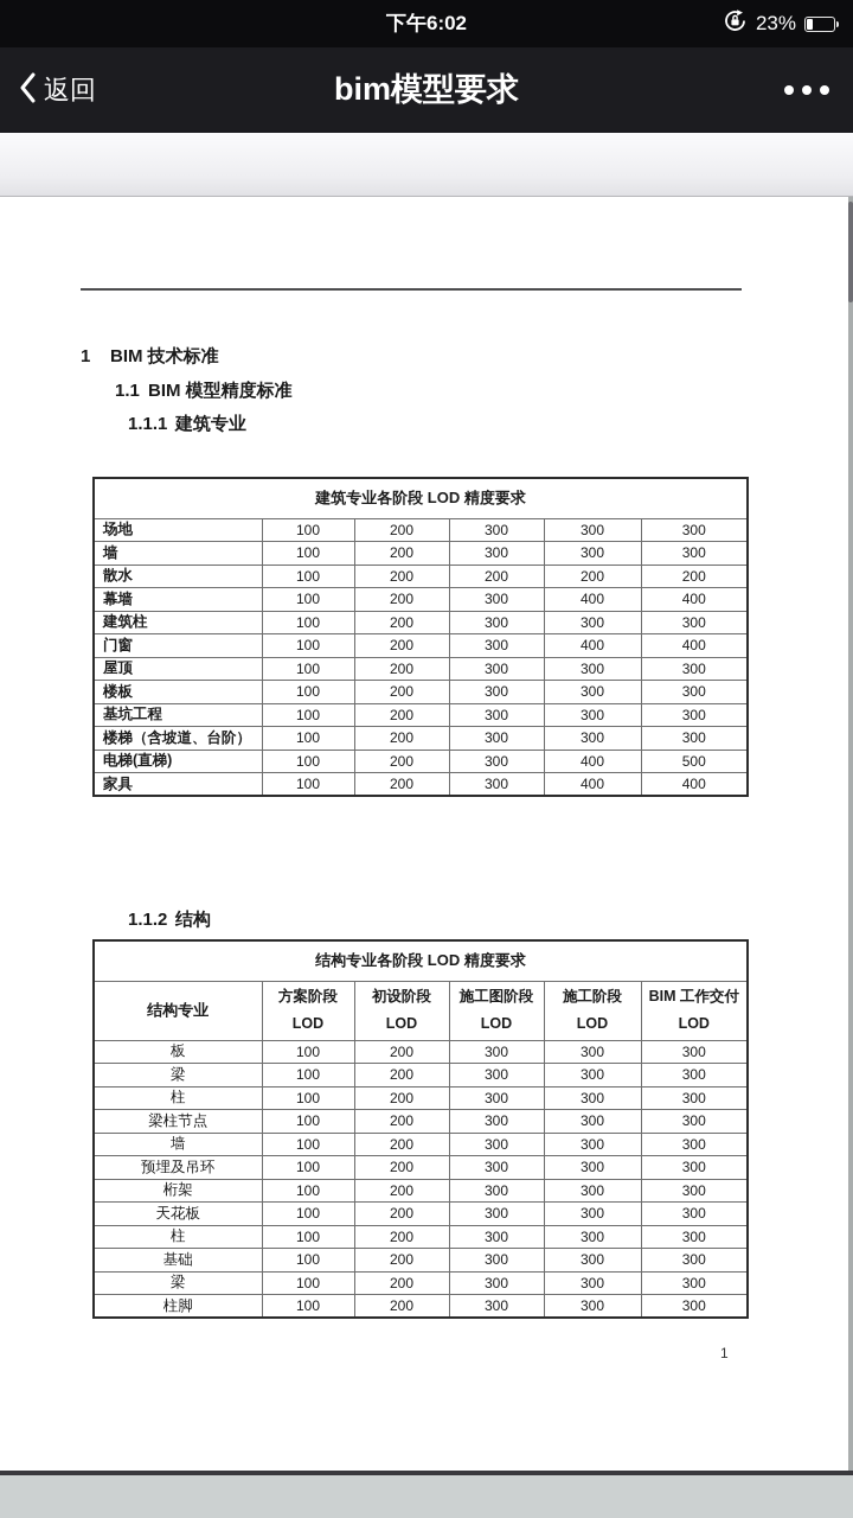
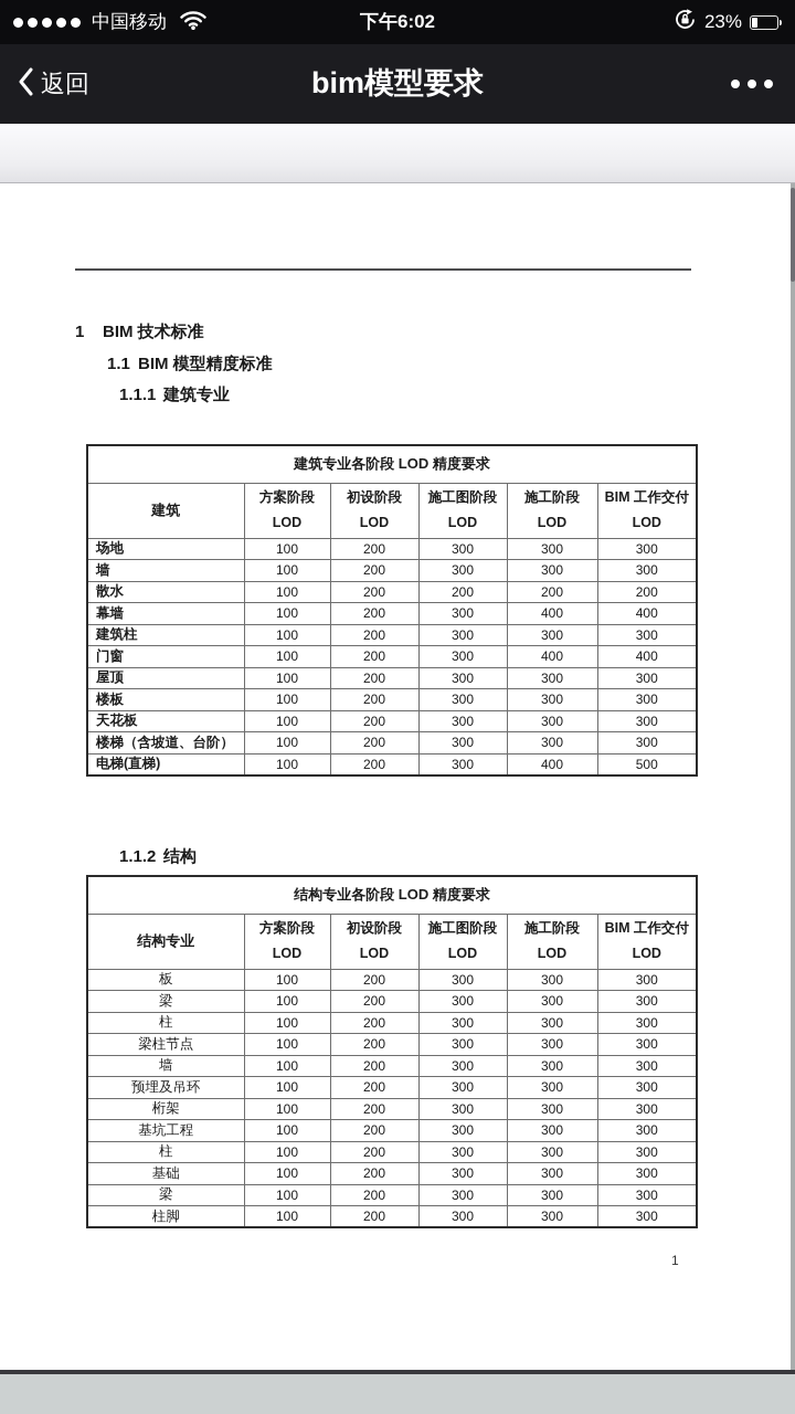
+ 中国移动
  下午6:02
  23%
  返回
  bim模型要求
  1
  BIM 技术标准
  1.1
  BIM 模型精度标准
  1.1.1
  建筑专业
  建筑专业各阶段 LOD 精度要求
+ 建筑	方案阶段LOD	初设阶段LOD	施工图阶段LOD	施工阶段LOD	BIM 工作交付LOD
  场地	100	200	300	300	300
  墙	100	200	300	300	300
  散水	100	200	200	200	200
  幕墙	100	200	300	400	400
  建筑柱	100	200	300	300	300
  门窗	100	200	300	400	400
  屋顶	100	200	300	300	300
  楼板	100	200	300	300	300
- 基坑工程	100	200	300	300	300
+ 天花板	100	200	300	300	300
  楼梯（含坡道、台阶）	100	200	300	300	300
  电梯(直梯)	100	200	300	400	500
- 家具	100	200	300	400	400
  1.1.2
  结构
  结构专业各阶段 LOD 精度要求
  结构专业	方案阶段LOD	初设阶段LOD	施工图阶段LOD	施工阶段LOD	BIM 工作交付LOD
  板	100	200	300	300	300
  梁	100	200	300	300	300
  柱	100	200	300	300	300
  梁柱节点	100	200	300	300	300
  墙	100	200	300	300	300
  预埋及吊环	100	200	300	300	300
  桁架	100	200	300	300	300
- 天花板	100	200	300	300	300
+ 基坑工程	100	200	300	300	300
  柱	100	200	300	300	300
  基础	100	200	300	300	300
  梁	100	200	300	300	300
  柱脚	100	200	300	300	300
  1
